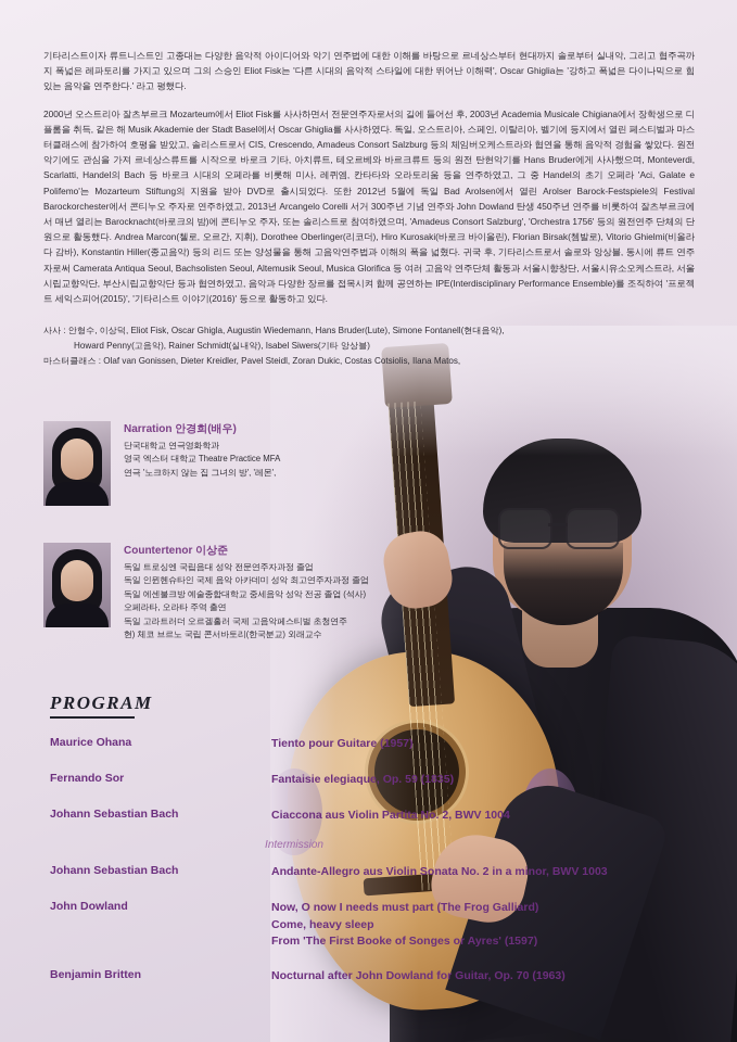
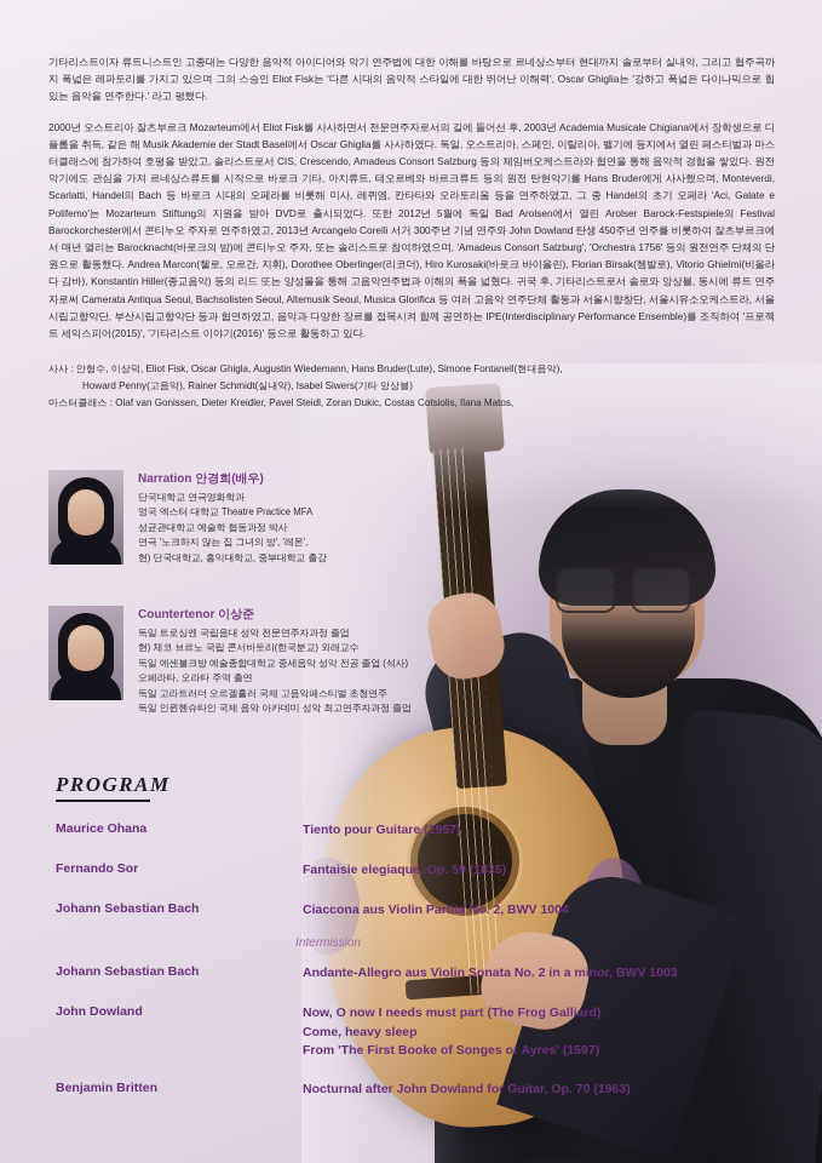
  기타리스트이자 류트니스트인 고종대는 다양한 음악적 아이디어와 악기 연주법에 대한 이해를 바탕으로 르네상스부터 현대까지 솔로부터 실내악, 그리고 협주곡까지 폭넓은 레파토리를 가지고 있으며 그의 스승인 Eliot Fisk는 '다른 시대의 음악적 스타일에 대한 뛰어난 이해력', Oscar Ghiglia는 '강하고 폭넓은 다이나믹으로 힘 있는 음악을 연주한다.' 라고 평했다.
  2000년 오스트리아 잘츠부르크 Mozarteum에서 Eliot Fisk를 사사하면서 전문연주자로서의 길에 들어선 후, 2003년 Academia Musicale Chigiana에서 장학생으로 디플롬을 취득, 같은 해 Musik Akademie der Stadt Basel에서 Oscar Ghiglia를 사사하였다. 독일, 오스트리아, 스페인, 이탈리아, 벨기에 등지에서 열린 페스티벌과 마스터클래스에 참가하여 호평을 받았고, 솔리스트로서 CIS, Crescendo, Amadeus Consort Salzburg 등의 체임버오케스트라와 협연을 통해 음악적 경험을 쌓았다. 원전 악기에도 관심을 가져 르네상스류트를 시작으로 바로크 기타, 아치류트, 테오르베와 바르크류트 등의 원전 탄현악기를 Hans Bruder에게 사사했으며, Monteverdi, Scarlatti, Handel의 Bach 등 바로크 시대의 오페라를 비롯해 미사, 레퀴엠, 칸타타와 오라토리움 등을 연주하였고, 그 중 Handel의 초기 오페라 'Aci, Galate e Polifemo'는 Mozarteum Stiftung의 지원을 받아 DVD로 출시되었다. 또한 2012년 5월에 독일 Bad Arolsen에서 열린 Arolser Barock-Festspiele의 Festival Barockorchester에서 콘티누오 주자로 연주하였고, 2013년 Arcangelo Corelli 서거 300주년 기념 연주와 John Dowland 탄생 450주년 연주를 비롯하여 잘츠부르크에서 매년 열리는 Barocknacht(바로크의 밤)에 콘티누오 주자, 또는 솔리스트로 참여하였으며, 'Amadeus Consort Salzburg', 'Orchestra 1756' 등의 원전연주 단체의 단원으로 활동했다. Andrea Marcon(첼로, 오르간, 지휘), Dorothee Oberlinger(리코더), Hiro Kurosaki(바로크 바이올린), Florian Birsak(쳄발로), Vitorio Ghielmi(비올라 다 감바), Konstantin Hiller(종교음악) 등의 리드 또는 양성물을 통해 고음악연주법과 이해의 폭을 넓혔다. 귀국 후, 기타리스트로서 솔로와 앙상블, 동시에 류트 연주자로써 Camerata Antiqua Seoul, Bachsolisten Seoul, Altemusik Seoul, Musica Glorifica 등 여러 고음악 연주단체 활동과 서울시향창단, 서울시유소오케스트라, 서울시립교향악단, 부산시립교향악단 등과 협연하였고, 음악과 다양한 장르를 접목시켜 함께 공연하는 IPE(Interdisciplinary Performance Ensemble)를 조직하여 '프로젝트 세익스피어(2015)', '기타리스트 이야기(2016)' 등으로 활동하고 있다.
  사사 : 안형수, 이상덕, Eliot Fisk, Oscar Ghigla, Augustin Wiedemann, Hans Bruder(Lute), Simone Fontanell(현대음악),
  Howard Penny(고음악), Rainer Schmidt(실내악), Isabel Siwers(기타 앙상블)
  마스터클래스 : Olaf van Gonissen, Dieter Kreidler, Pavel Steidl, Zoran Dukic, Costas Cotsiolis, Ilana Matos,
  Narration 안경희(배우)
  단국대학교 연극영화학과
  영국 엑스터 대학교 Theatre Practice MFA
+ 성균관대학교 예술학 협동과정 박사
  연극 '노크하지 않는 집 그녀의 방', '레몬',
+ 현) 단국대학교, 홍익대학교, 중부대학교 출강
  Countertenor 이상준
  독일 트로싱엔 국립음대 성악 전문연주자과정 졸업
- 독일 인뮌헨슈타인 국제 음악 아카데미 성악 최고연주자과정 졸업
+ 현) 체코 브르노 국립 콘서바토리(한국분교) 외래교수
  독일 에센불크방 예술종합대학교 중세음악 성악 전공 졸업 (석사)
  오페라타, 오라타 주역 출연
  독일 고라트러더 오르겔홀러 국제 고음악페스티벌 초청연주
- 현) 체코 브르노 국립 콘서바토리(한국분교) 외래교수
+ 독일 인뮌헨슈타인 국제 음악 아카데미 성악 최고연주자과정 졸업
  PROGRAM
  Maurice Ohana
  Tiento pour Guitare (1957)
  Fernando Sor
  Fantaisie elegiaque, Op. 59 (1835)
  Johann Sebastian Bach
  Ciaccona aus Violin Partita No. 2, BWV 1004
  Intermission
  Johann Sebastian Bach
  Andante-Allegro aus Violin Sonata No. 2 in a minor, BWV 1003
  John Dowland
  Now, O now I needs must part (The Frog Galliard)
  Come, heavy sleep
  From 'The First Booke of Songes or Ayres' (1597)
  Benjamin Britten
  Nocturnal after John Dowland for Guitar, Op. 70 (1963)
